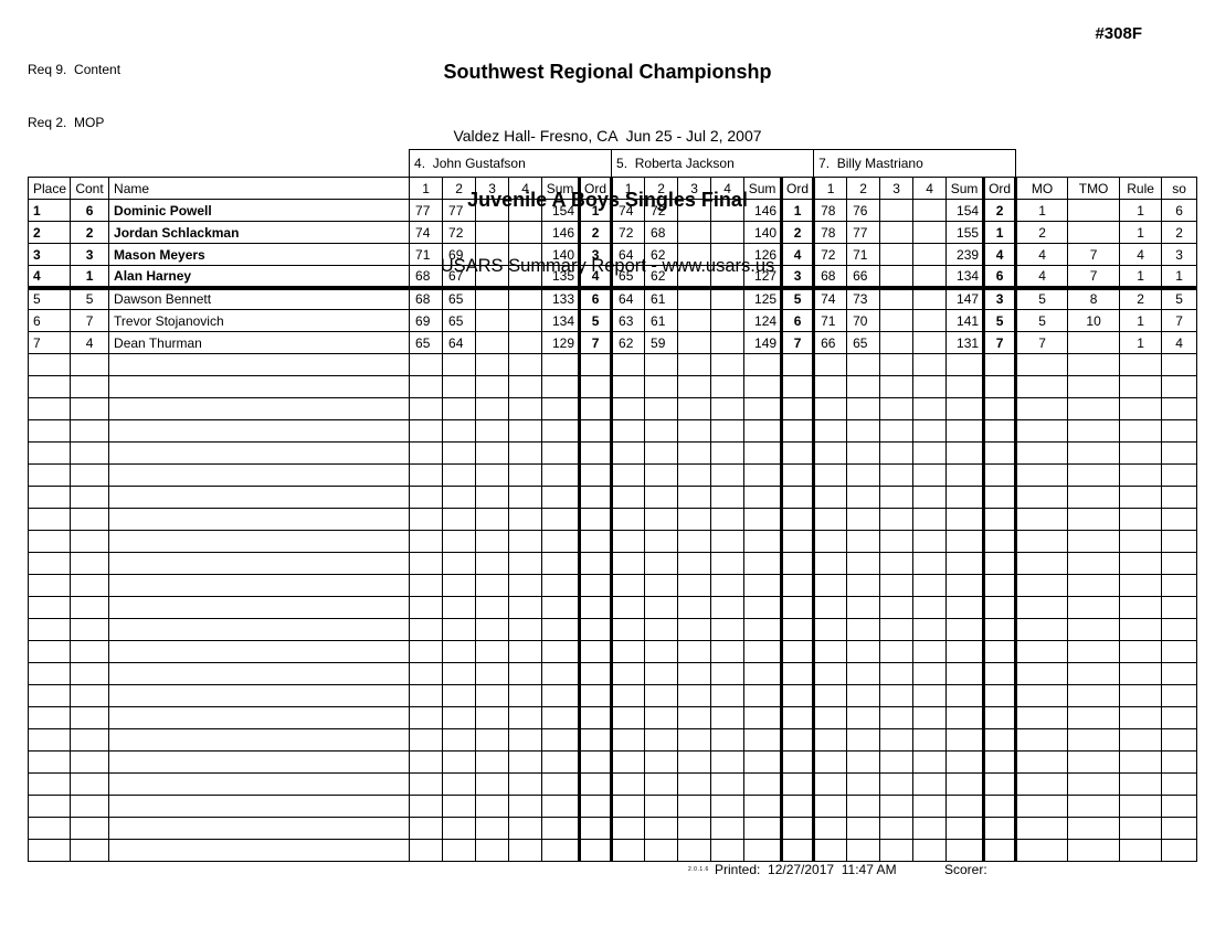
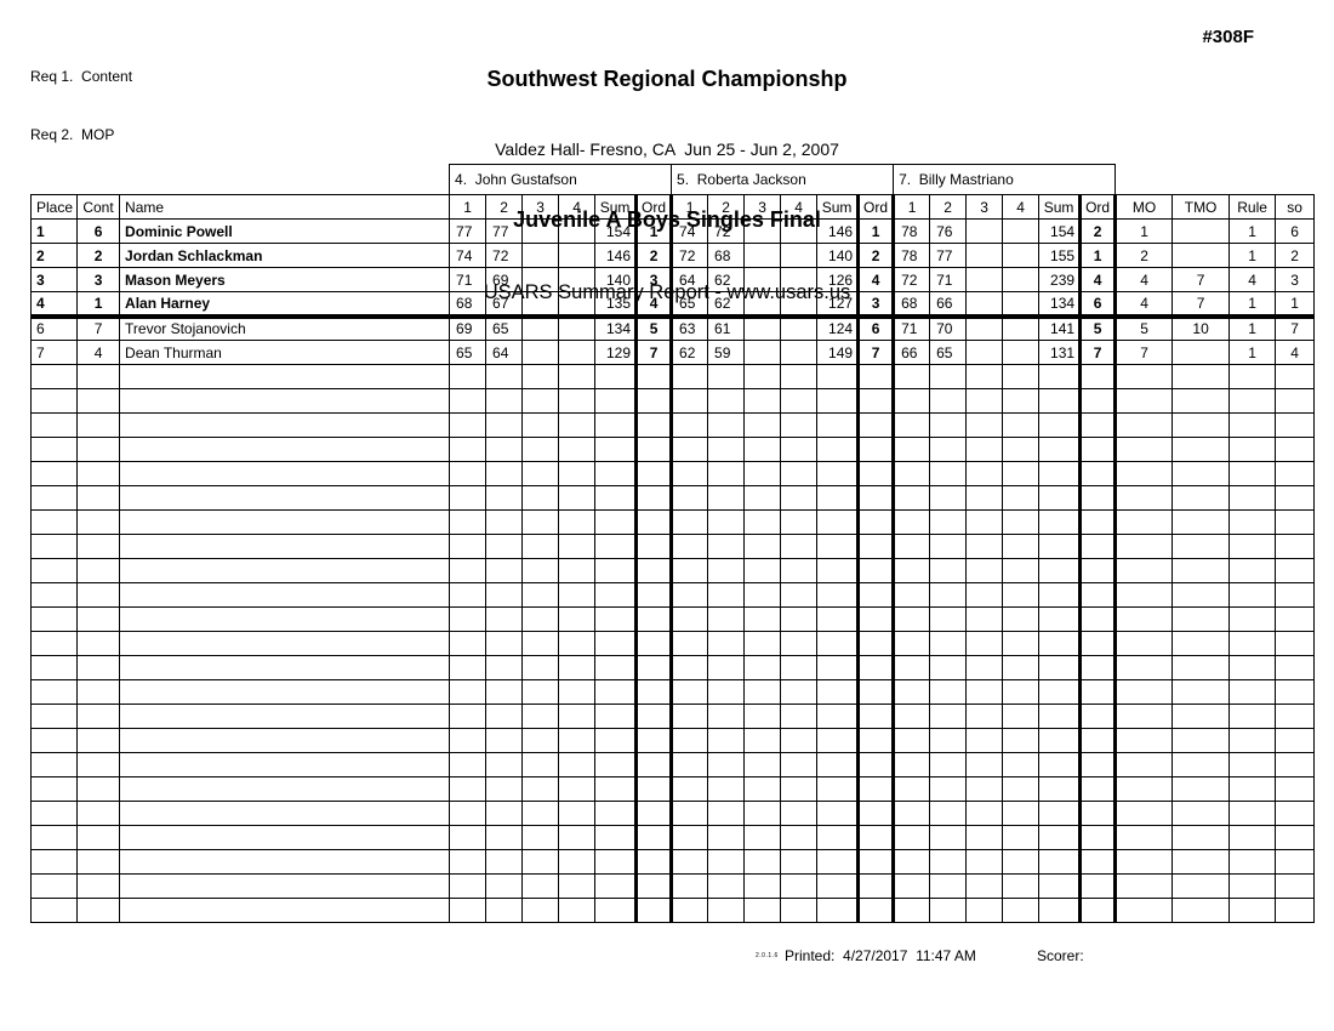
- Req 9. Content
+ Req 1. Content
  Req 2. MOP
  Southwest Regional Championshp
- Valdez Hall- Fresno, CA Jun 25 - Jul 2, 2007
+ Valdez Hall- Fresno, CA Jun 25 - Jun 2, 2007
  Juvenile A Boys Singles Final
  USARS Summary Report - www.usars.us
  #308F
  	4. John Gustafson	5. Roberta Jackson	7. Billy Mastriano
  Place	Cont	Name	1	2	3	4	Sum	Ord	1	2	3	4	Sum	Ord	1	2	3	4	Sum	Ord	MO	TMO	Rule	so
  1	6	Dominic Powell	77	77			154	1	74	72			146	1	78	76			154	2	1		1	6
  2	2	Jordan Schlackman	74	72			146	2	72	68			140	2	78	77			155	1	2		1	2
  3	3	Mason Meyers	71	69			140	3	64	62			126	4	72	71			239	4	4	7	4	3
  4	1	Alan Harney	68	67			135	4	65	62			127	3	68	66			134	6	4	7	1	1
- 5	5	Dawson Bennett	68	65			133	6	64	61			125	5	74	73			147	3	5	8	2	5
  6	7	Trevor Stojanovich	69	65			134	5	63	61			124	6	71	70			141	5	5	10	1	7
  7	4	Dean Thurman	65	64			129	7	62	59			149	7	66	65			131	7	7		1	4
- Printed: 12/27/2017 11:47 AM
+ Printed: 4/27/2017 11:47 AM
  Scorer:
